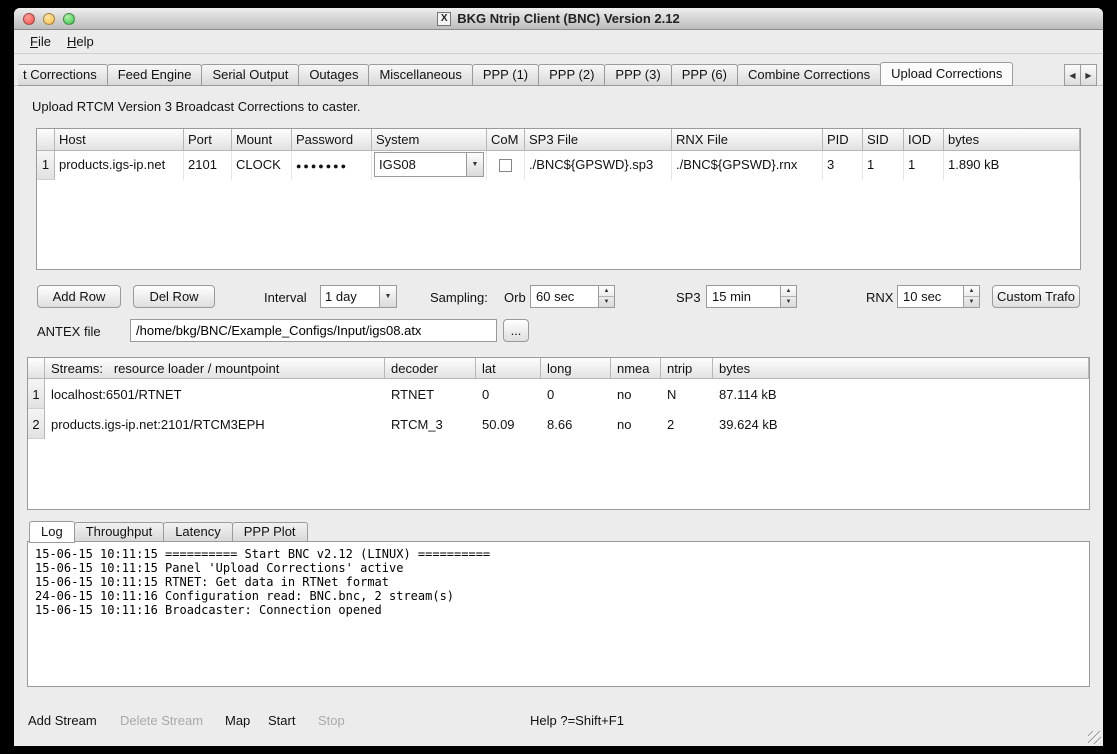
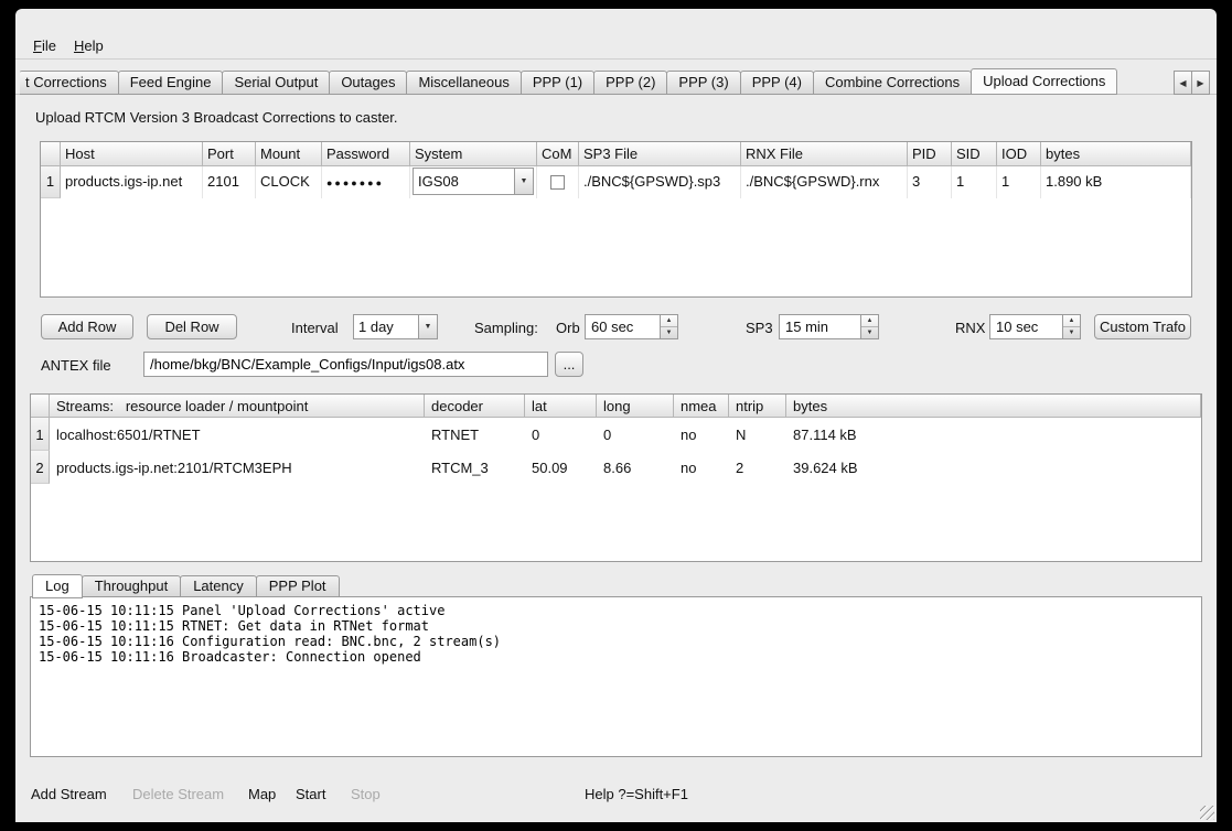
- X
- BKG Ntrip Client (BNC) Version 2.12
  File
  Help
  t Corrections
  Feed Engine
  Serial Output
  Outages
  Miscellaneous
  PPP (1)
  PPP (2)
  PPP (3)
- PPP (6)
+ PPP (4)
  Combine Corrections
  Upload Corrections
  ◀
  ▶
  Upload RTCM Version 3 Broadcast Corrections to caster.
  Host
  Port
  Mount
  Password
  System
  CoM
  SP3 File
  RNX File
  PID
  SID
  IOD
  bytes
  1
  products.igs-ip.net
  2101
  CLOCK
  ●●●●●●●
  IGS08
  ./BNC${GPSWD}.sp3
  ./BNC${GPSWD}.rnx
  3
  1
  1
  1.890 kB
  Add Row
  Del Row
  Interval
  1 day
  Sampling:
  Orb
  60 sec
  SP3
  15 min
  RNX
  10 sec
  Custom Trafo
  ANTEX file
  /home/bkg/BNC/Example_Configs/Input/igs08.atx
  ...
  Streams: resource loader / mountpoint
  decoder
  lat
  long
  nmea
  ntrip
  bytes
  1
  localhost:6501/RTNET
  RTNET
  0
  0
  no
  N
  87.114 kB
  2
  products.igs-ip.net:2101/RTCM3EPH
  RTCM_3
  50.09
  8.66
  no
  2
  39.624 kB
  Log
  Throughput
  Latency
  PPP Plot
- 15-06-15 10:11:15 ========== Start BNC v2.12 (LINUX) ==========
  15-06-15 10:11:15 Panel 'Upload Corrections' active
  15-06-15 10:11:15 RTNET: Get data in RTNet format
- 24-06-15 10:11:16 Configuration read: BNC.bnc, 2 stream(s)
+ 15-06-15 10:11:16 Configuration read: BNC.bnc, 2 stream(s)
  15-06-15 10:11:16 Broadcaster: Connection opened
  Add Stream
  Delete Stream
  Map
  Start
  Stop
  Help ?=Shift+F1
